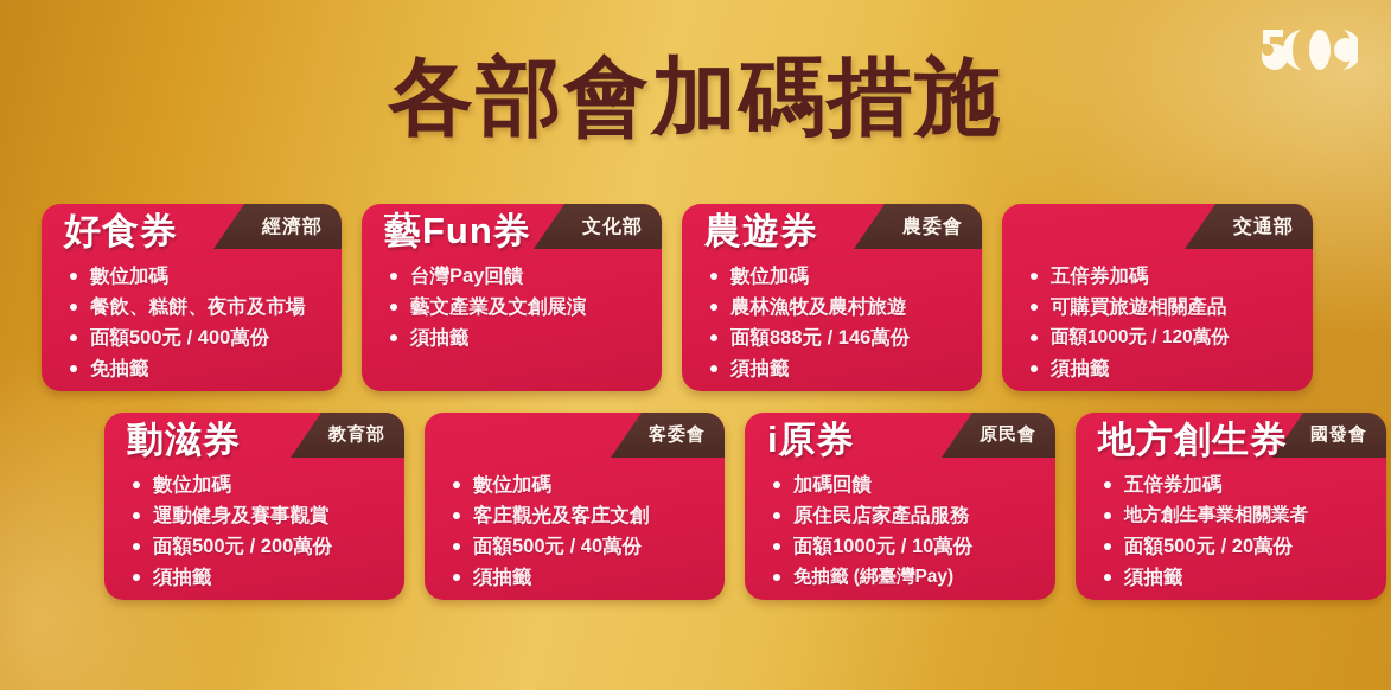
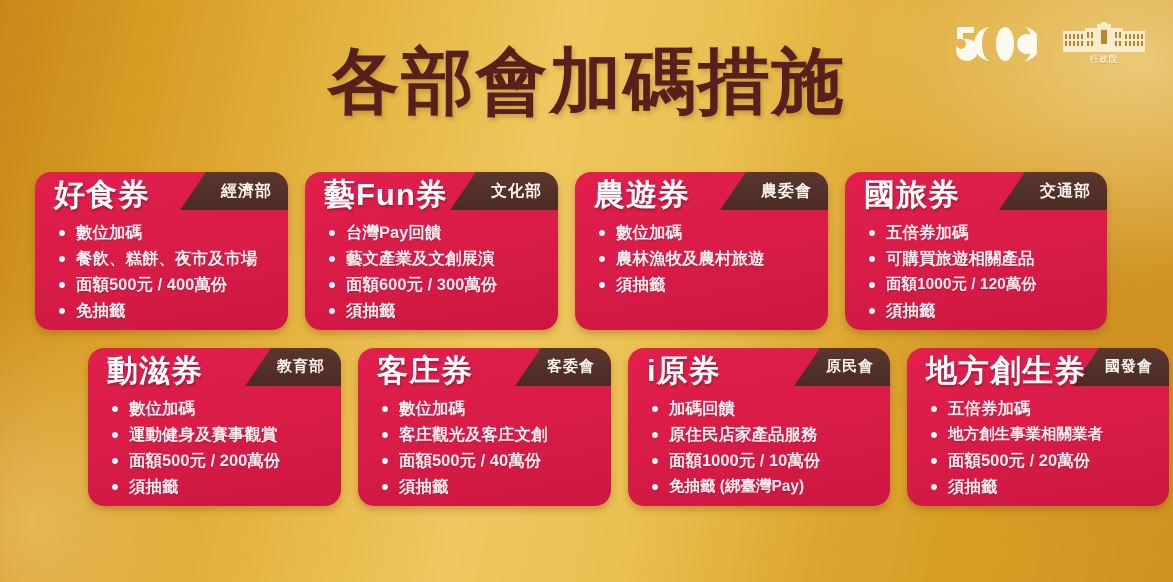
+ 行政院
  各部會加碼措施
  經濟部
  好食券
  數位加碼
  餐飲、糕餅、夜市及市場
  面額500元 / 400萬份
  免抽籤
  文化部
  藝Fun券
  台灣Pay回饋
  藝文產業及文創展演
+ 面額600元 / 300萬份
  須抽籤
  農委會
  農遊券
  數位加碼
  農林漁牧及農村旅遊
- 面額888元 / 146萬份
  須抽籤
  交通部
+ 國旅券
  五倍券加碼
  可購買旅遊相關產品
  面額1000元 / 120萬份
  須抽籤
  教育部
  動滋券
  數位加碼
  運動健身及賽事觀賞
  面額500元 / 200萬份
  須抽籤
  客委會
+ 客庄券
  數位加碼
  客庄觀光及客庄文創
  面額500元 / 40萬份
  須抽籤
  原民會
  i原券
  加碼回饋
  原住民店家產品服務
  面額1000元 / 10萬份
  免抽籤 (綁臺灣Pay)
  國發會
  地方創生券
  五倍券加碼
  地方創生事業相關業者
  面額500元 / 20萬份
  須抽籤
